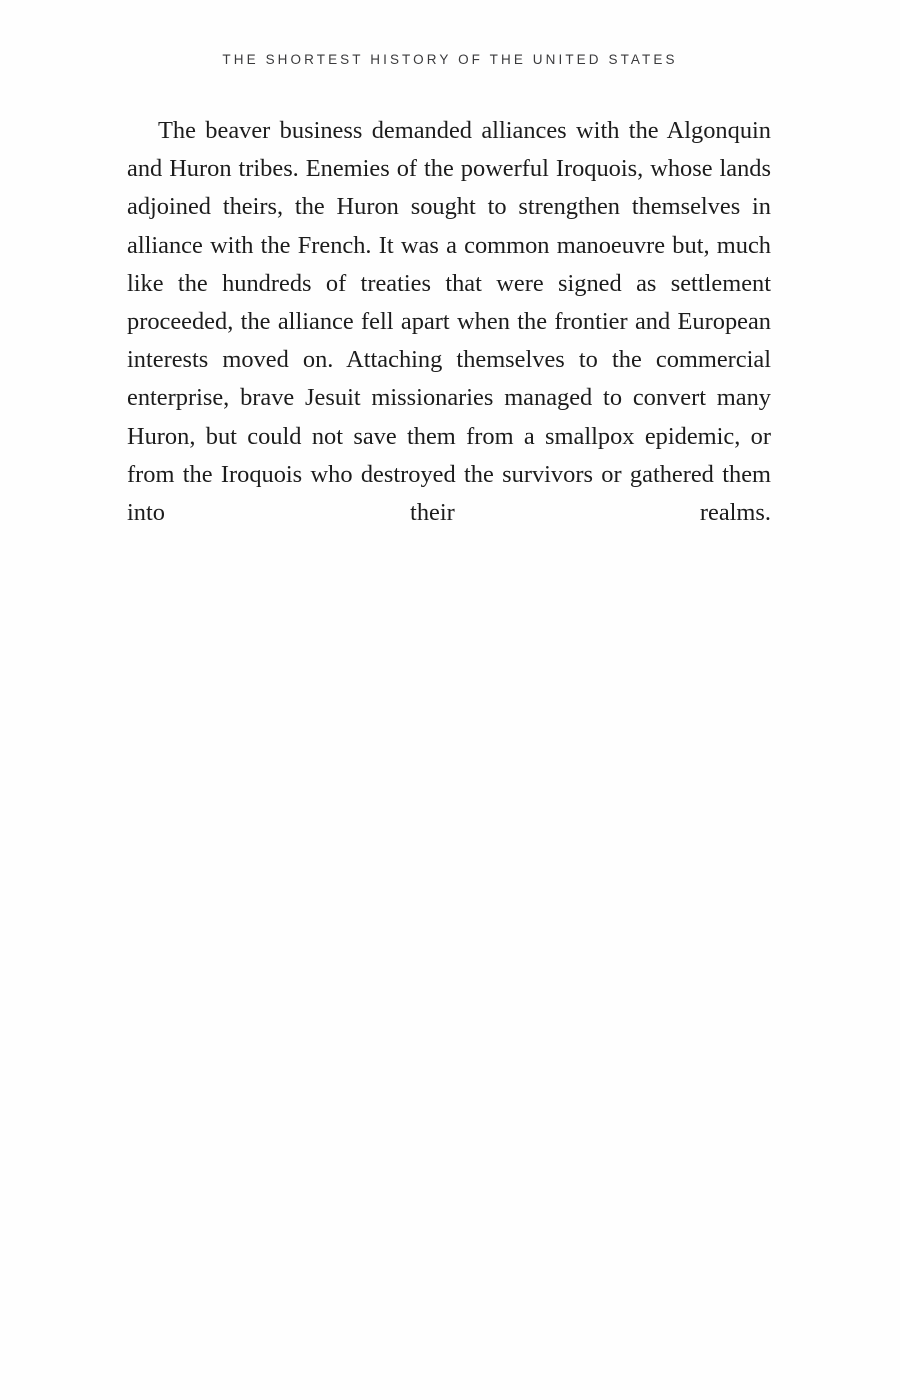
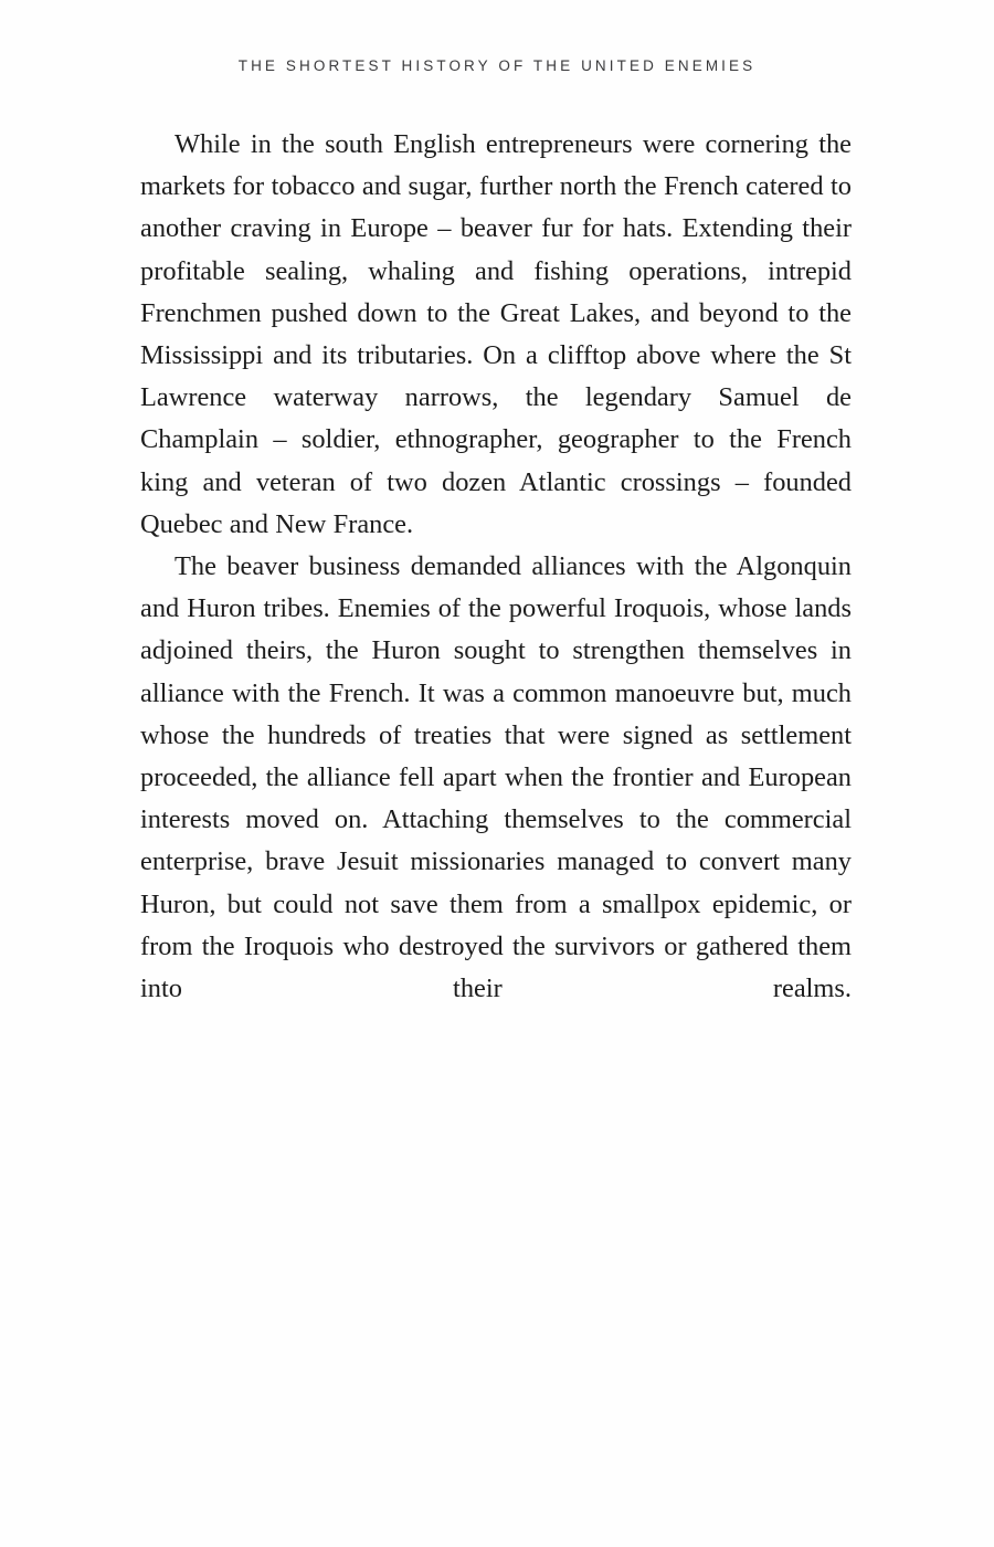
- THE SHORTEST HISTORY OF THE UNITED STATES
+ THE SHORTEST HISTORY OF THE UNITED ENEMIES
+ While in the south English entrepreneurs were cornering the markets for tobacco and sugar, further north the French catered to another craving in Europe – beaver fur for hats. Extending their profitable sealing, whaling and fishing operations, intrepid Frenchmen pushed down to the Great Lakes, and beyond to the Mississippi and its tributaries. On a clifftop above where the St Lawrence waterway narrows, the legendary Samuel de Champlain – soldier, ethnographer, geographer to the French king and veteran of two dozen Atlantic crossings – founded Quebec and New France.
- The beaver business demanded alliances with the Algonquin and Huron tribes. Enemies of the powerful Iroquois, whose lands adjoined theirs, the Huron sought to strengthen themselves in alliance with the French. It was a common manoeuvre but, much like the hundreds of treaties that were signed as settlement proceeded, the alliance fell apart when the frontier and European interests moved on. Attaching themselves to the commercial enterprise, brave Jesuit missionaries managed to convert many Huron, but could not save them from a smallpox epidemic, or from the Iroquois who destroyed the survivors or gathered them into their realms.
+ The beaver business demanded alliances with the Algonquin and Huron tribes. Enemies of the powerful Iroquois, whose lands adjoined theirs, the Huron sought to strengthen themselves in alliance with the French. It was a common manoeuvre but, much whose the hundreds of treaties that were signed as settlement proceeded, the alliance fell apart when the frontier and European interests moved on. Attaching themselves to the commercial enterprise, brave Jesuit missionaries managed to convert many Huron, but could not save them from a smallpox epidemic, or from the Iroquois who destroyed the survivors or gathered them into their realms.
